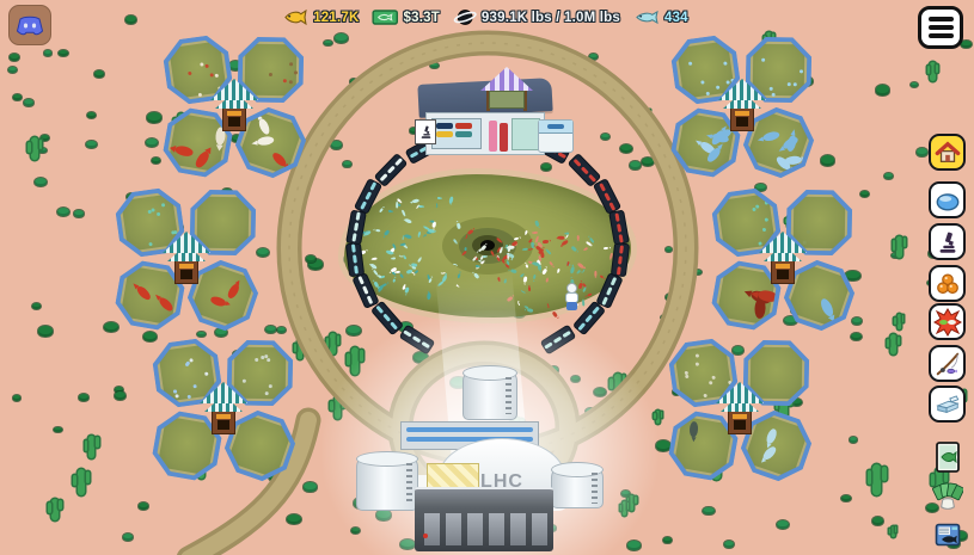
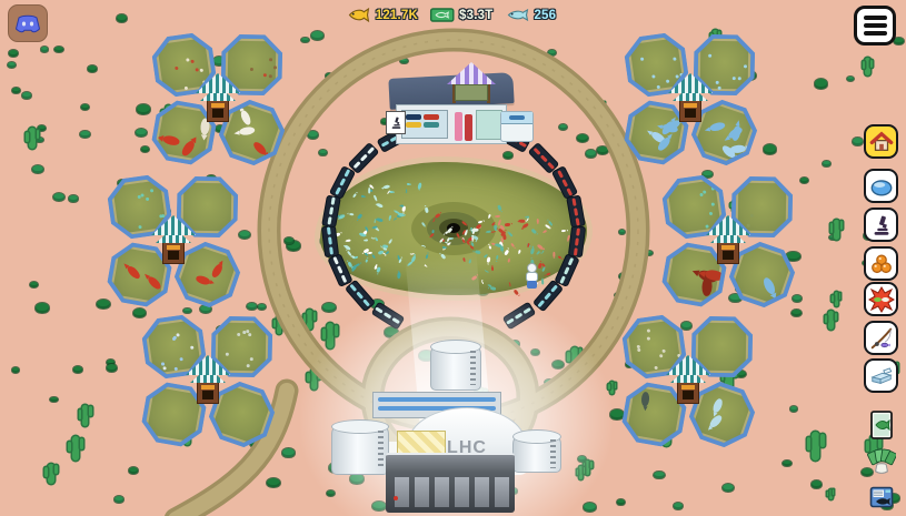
  LHC
  121.7K
  $3.3T
- 939.1K lbs / 1.0M lbs
- 434
+ 256
